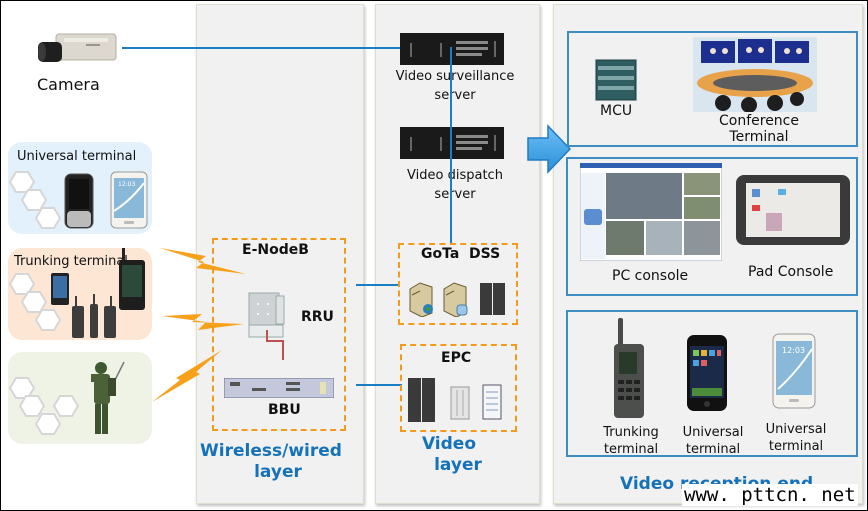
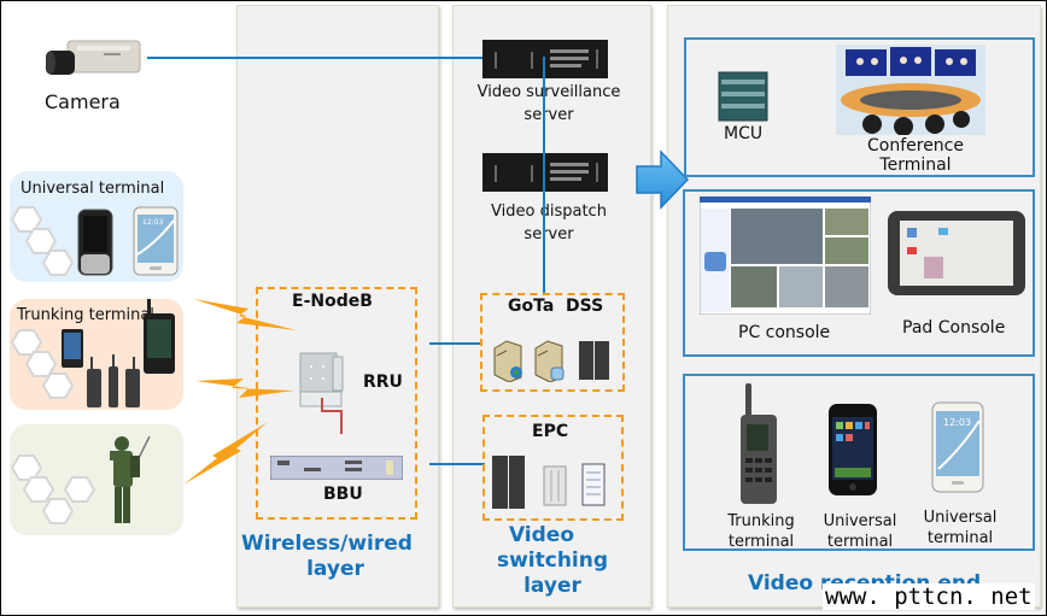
  Camera
  Universal terminal
  Trunking termin
  E-NodeB
  RRU
  BBU
  Wireless/wired
  layer
  Video surveillance
  sever
  Videoispatch
  sever
  GoTa DSS
  EPC
  Video
+ switching
  layer
  MCU
  Conference
  Terminal
  PC console
  Pad Console
  12:03
  Trunking
  terminal
  Universal
  terminal
  Universal
  terminal
  www. pttcn. net
